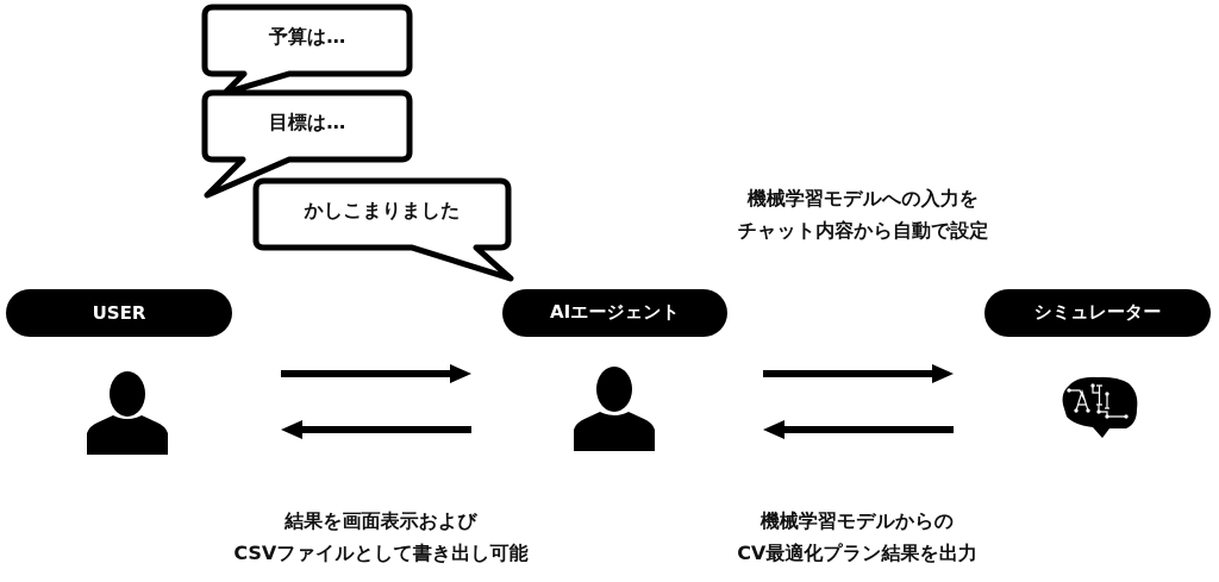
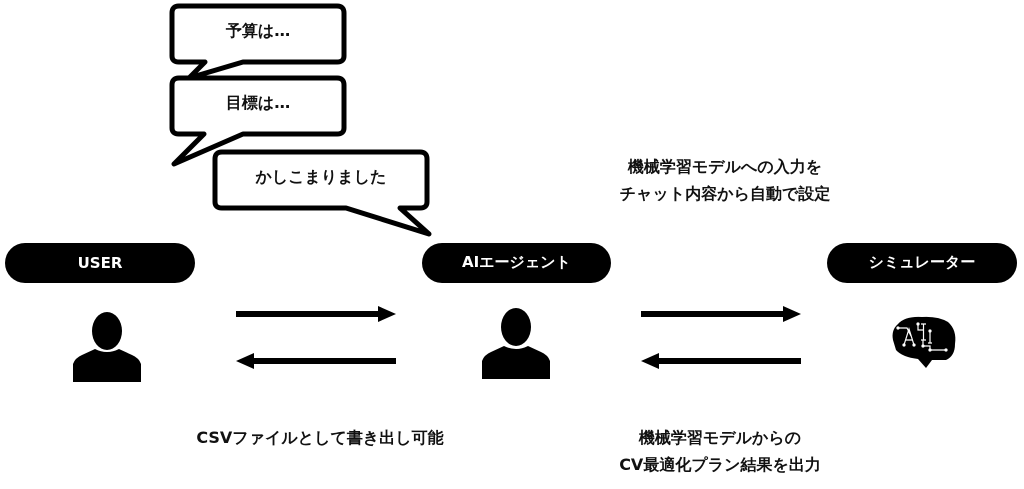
  予算は…
  目標は…
  かしこまりました
  USER
  AIエージェント
  シミュレーター
  機械学習モデルへの入力を
  チャット内容から自動で設定
- 結果を画面表示および
  CSVファイルとして書き出し可能
  機械学習モデルからの
  CV最適化プラン結果を出力
